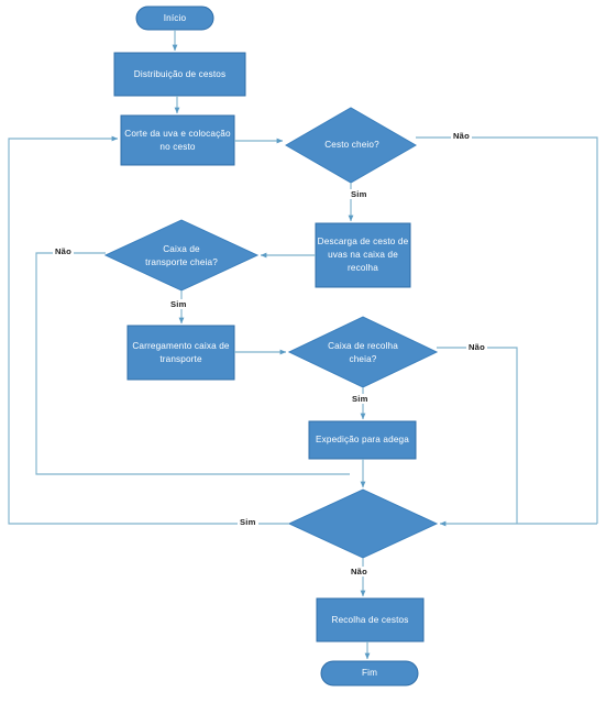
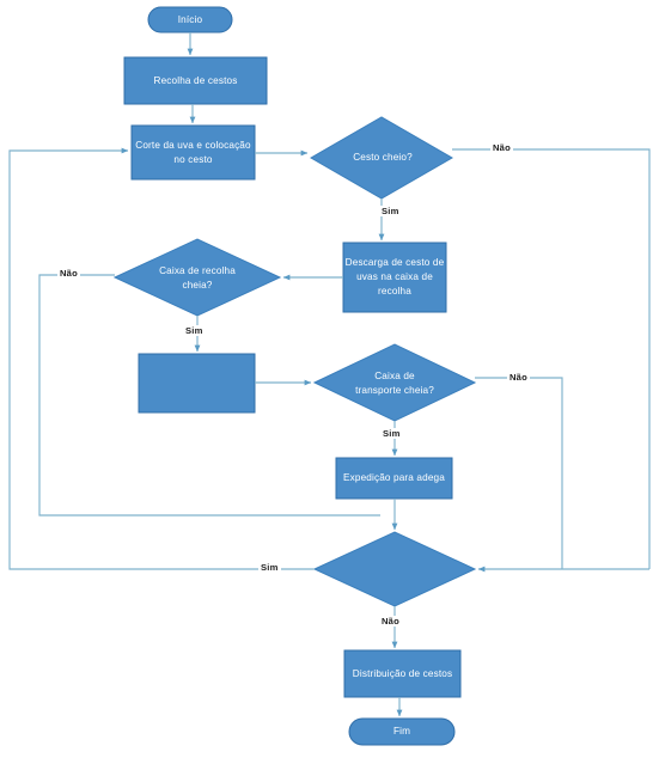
  Início
- Distribuição de cestos
+ Recolha de cestos
  Corte da uva e colocação no cesto
  Cesto cheio?
  Descarga de cesto de uvas na caixa de recolha
- Caixa de transporte cheia?
+ Caixa de recolha cheia?
- Carregamento caixa de transporte
- Caixa de recolha cheia?
+ Caixa de transporte cheia?
  Expedição para adega
- Recolha de cestos
+ Distribuição de cestos
  Fim
  Não
  Sim
  Não
  Sim
  Não
  Sim
  Sim
  Não
